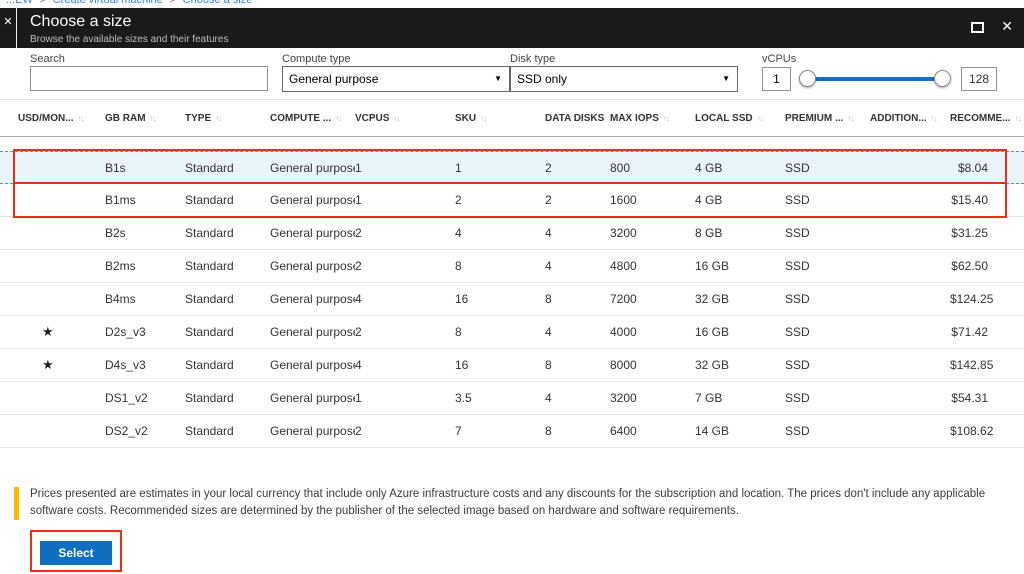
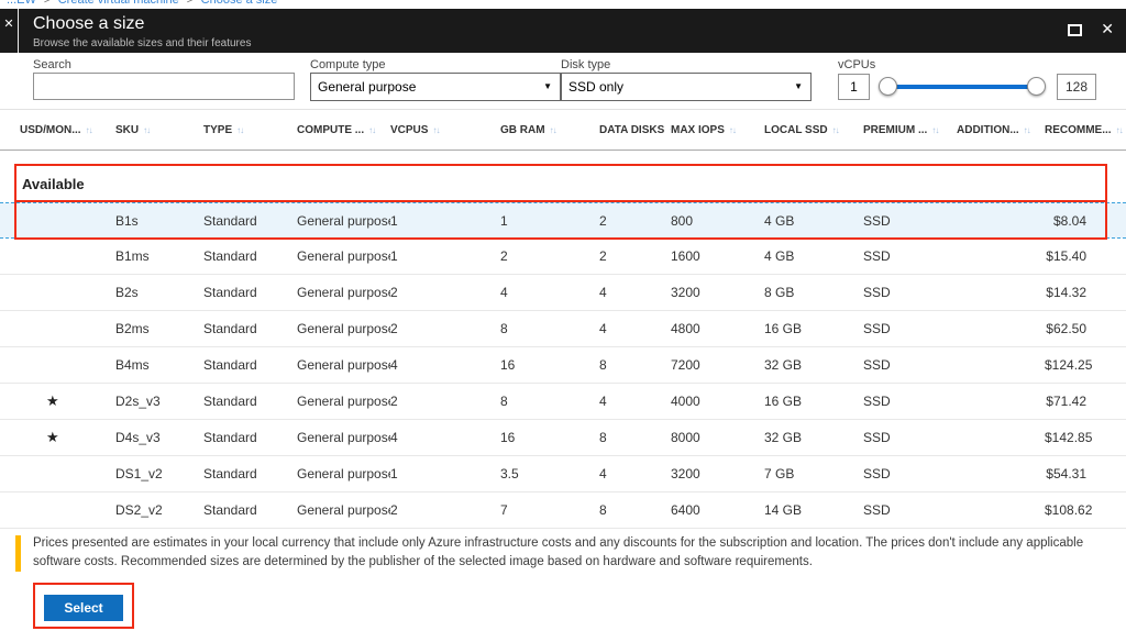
  ...EW > Create virtual machine > Choose a size
  ✕
  Choose a size
  Browse the available sizes and their features
  ✕
  Search
  Compute type
  Disk type
  vCPUs
  General purpose
  ▼
  SSD only
  ▼
  1
  128
  USD/MON... ↑↓
- GB RAM ↑↓
+ SKU ↑↓
  TYPE ↑↓
  COMPUTE ... ↑↓
  VCPUS ↑↓
- SKU ↑↓
+ GB RAM ↑↓
  DATA DISKS ↑
  MAX IOPS ↑↓
  LOCAL SSD ↑↓
  PREMIUM ... ↑↓
  ADDITION... ↑↓
  RECOMME... ↑↓
+ Available
  B1s
  Standard
  General purpos
  1
  1
  2
  800
  4 GB
  SSD
  $8.04
  B1ms
  Standard
  General purpos
  1
  2
  2
  1600
  4 GB
  SSD
  $15.40
  B2s
  Standard
  General purpos
  2
  4
  4
  3200
  8 GB
  SSD
- $31.25
+ $14.32
  B2ms
  Standard
  General purpos
  2
  8
  4
  4800
  16 GB
  SSD
  $62.50
  B4ms
  Standard
  General purpos
  4
  16
  8
  7200
  32 GB
  SSD
  $124.25
  ★
  D2s_v3
  Standard
  General purpos
  2
  8
  4
  4000
  16 GB
  SSD
  $71.42
  ★
  D4s_v3
  Standard
  General purpos
  4
  16
  8
  8000
  32 GB
  SSD
  $142.85
  DS1_v2
  Standard
  General purpos
  1
  3.5
  4
  3200
  7 GB
  SSD
  $54.31
  DS2_v2
  Standard
  General purpos
  2
  7
  8
  6400
  14 GB
  SSD
  $108.62
  Prices presented are estimates in your local currency that include only Azure infrastructure costs and any discounts for the subscription and location. The prices don't include any applicable software costs. Recommended sizes are determined by the publisher of the selected image based on hardware and software requirements.
  Select
